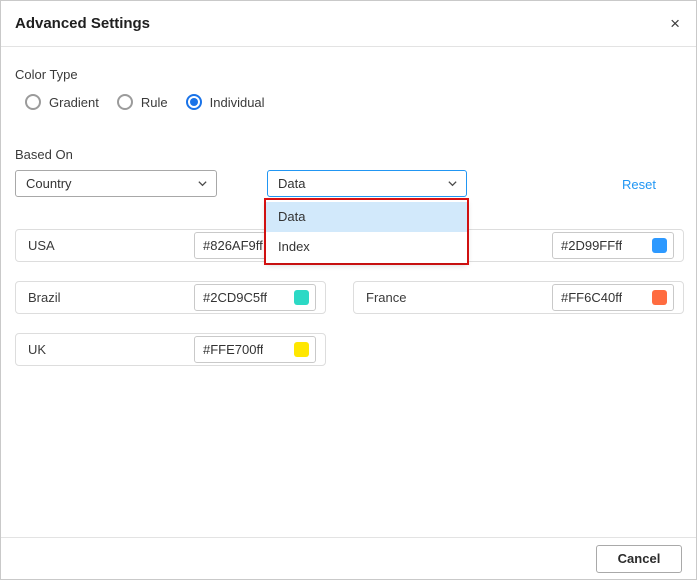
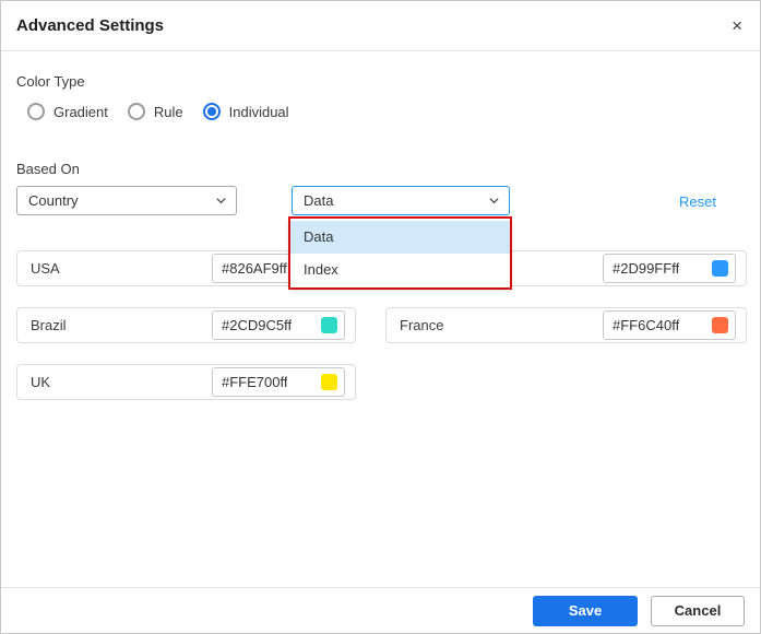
  Advanced Settings
  ×
  Color Type
  Gradient
  Rule
  Individual
  Based On
  Country
  Data
  Reset
  USA
  #826AF9ff
  #2D99FFff
  Brazil
  #2CD9C5ff
  France
  #FF6C40ff
  UK
  #FFE700ff
  Data
  Index
+ Save
  Cancel
